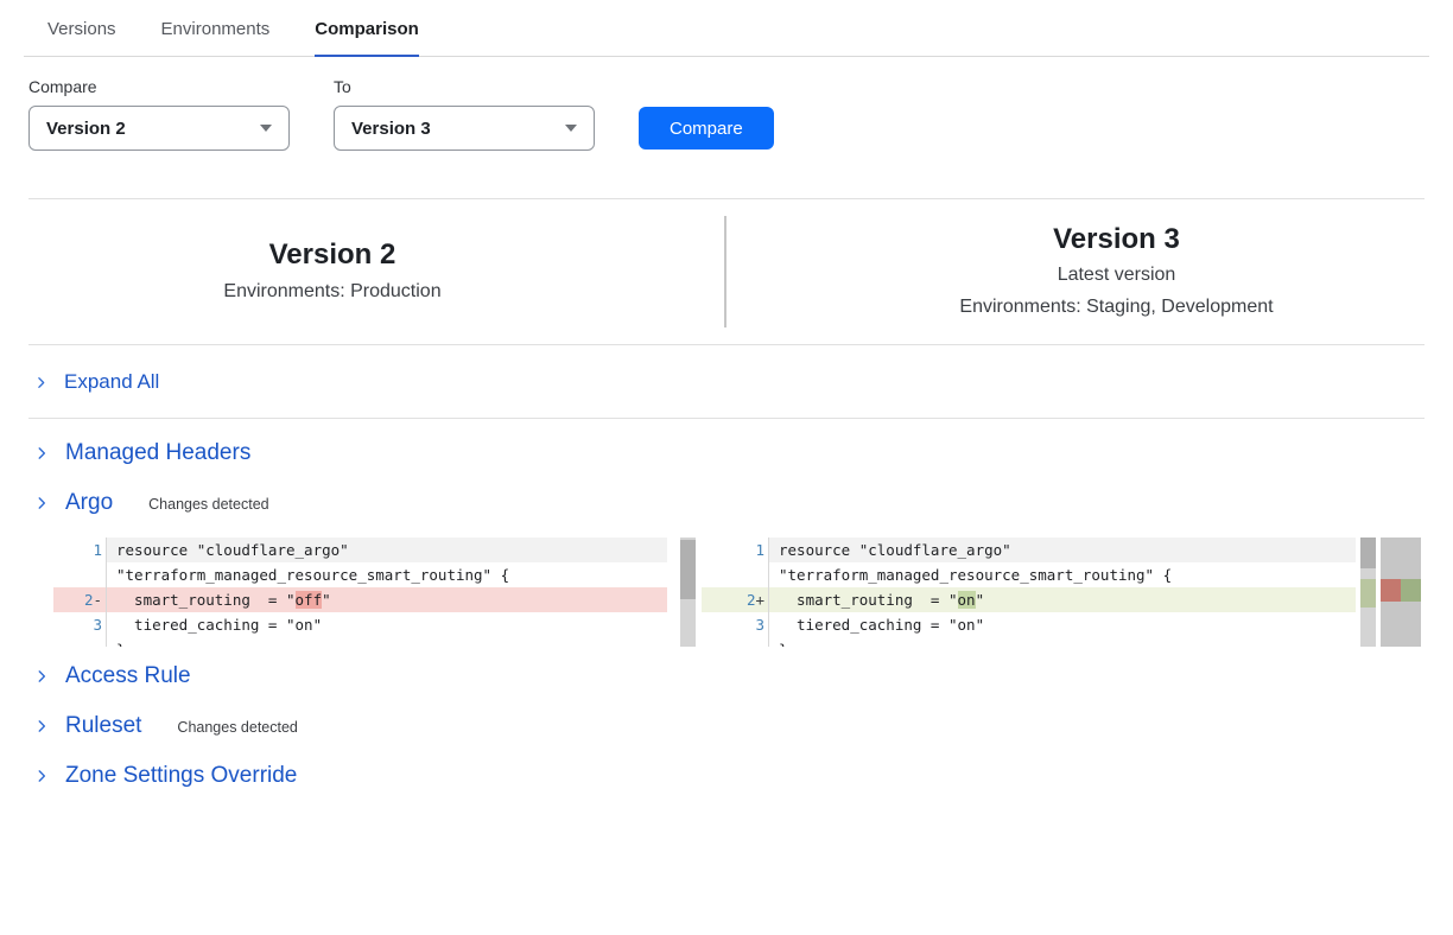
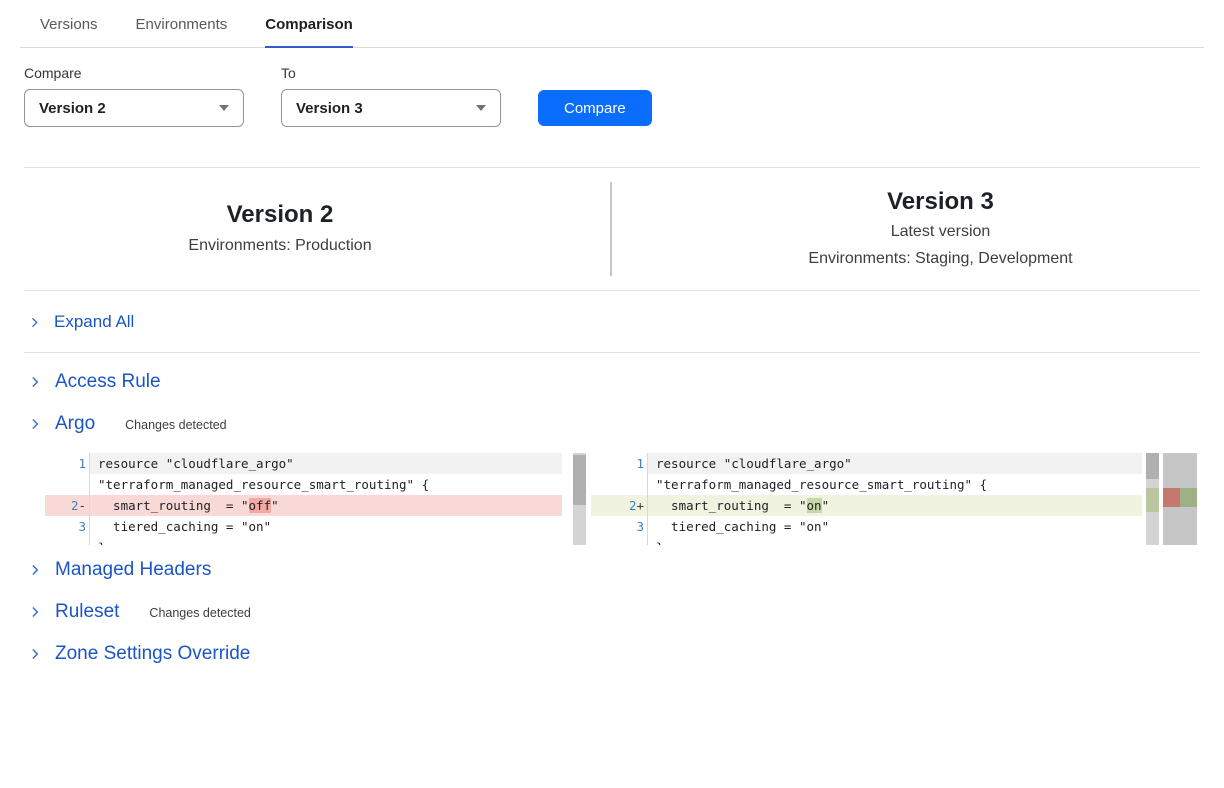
  Versions
  Environments
  Comparison
  Compare
  Version 2
  To
  Version 3
  Compare
  Version 2
  Environments: Production
  Version 3
  Latest version
  Environments: Staging, Development
  Expand All
- Managed Headers
+ Access Rule
  Argo
  Changes detected
  1
  resource "cloudflare_argo"
  "terraform_managed_resource_smart_routing" {
  2
  -
  smart_routing = "off"
  3
  tiered_caching = "on"
  1
  resource "cloudflare_argo"
  "terraform_managed_resource_smart_routing" {
  2
  +
  smart_routing = "on"
  3
  tiered_caching = "on"
- Access Rule
+ Managed Headers
  Ruleset
  Changes detected
  Zone Settings Override
